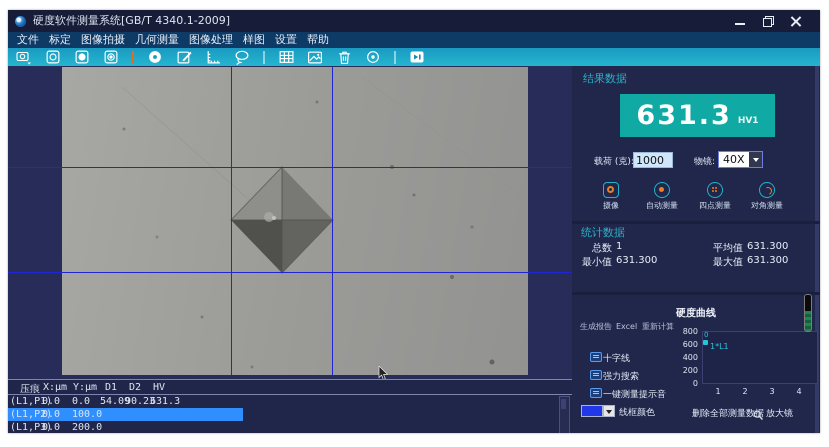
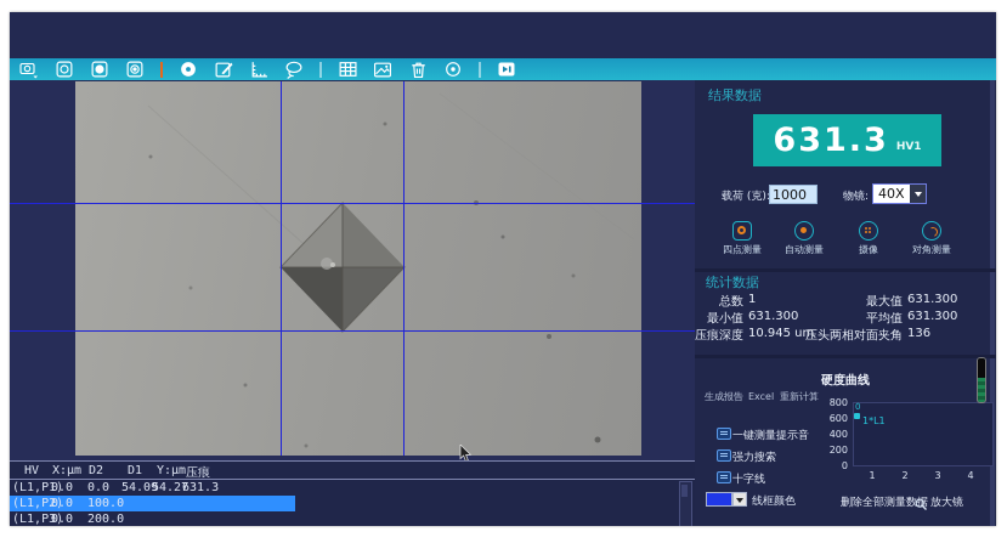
- 硬度软件测量系统[GB/T 4340.1-2009]
- 文件
- 标定
- 图像拍摄
- 几何测量
- 图像处理
- 样图
- 设置
- 帮助
- 压痕
+ HV
  X:μm
- Y:μm
+ D2
  D1
- D2
+ Y:μm
- HV
+ 压痕
  (L1,P1)
  0.0
  0.0
  54.09
- 90.23
+ 54.27
  631.3
  (L1,P2)
  0.0
  100.0
  (L1,P3)
  0.0
  200.0
  结果数据
  631.3
  HV1
  载荷 (克)
  1000
  物镜:
  40X
- 摄像
+ 四点测量
  自动测量
- 四点测量
+ 摄像
  对角测量
  统计数据
  总数
  1
- 平均值
+ 最大值
  631.300
  最小值
  631.300
- 最大值
+ 平均值
  631.300
+ 压痕深度
+ 10.945 um
+ 压头两相对面夹角
+ 136
  生成报告
  Excel
  重新计算
- 十字线
+ 一键测量提示音
  强力搜索
- 一键测量提示音
+ 十字线
  线框颜色
  硬度曲线
  800
  600
  400
  200
  0
  1
  2
  3
  4
  0
  1*L1
  删除全部测量数据
  放大镜
